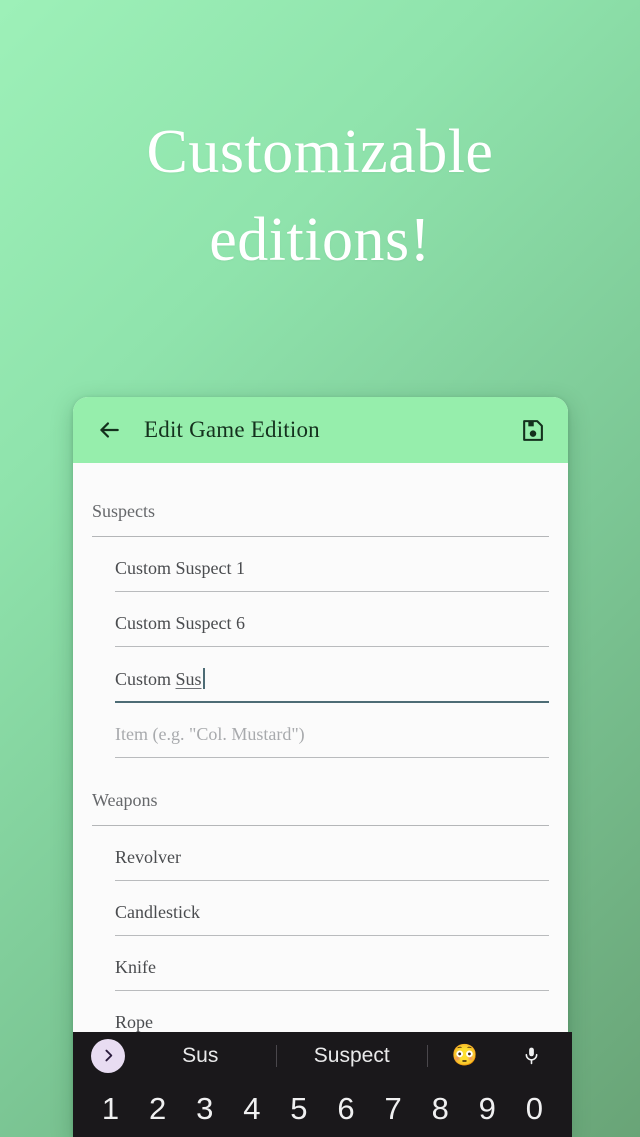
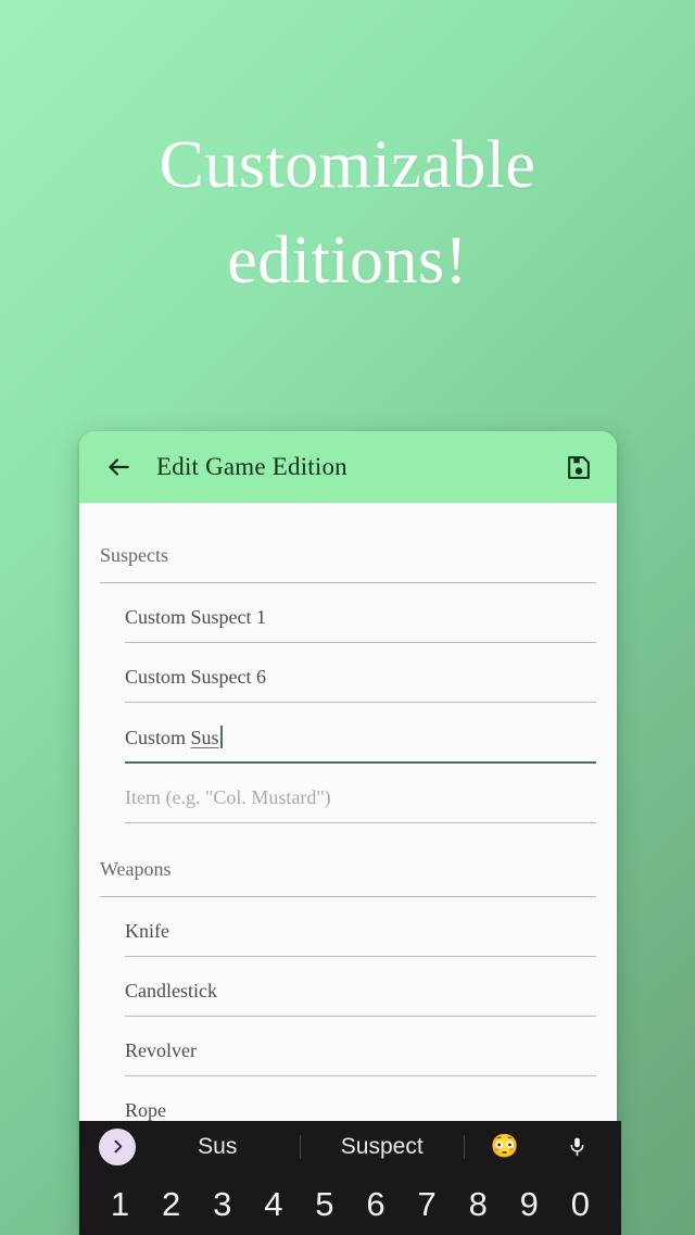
  Customizable
  editions!
  Edit Game Edition
  Suspects
  Custom Suspect 1
  Custom Suspect 6
  Custom Sus
  Item (e.g. "Col. Mustard")
  Weapons
- Revolver
+ Knife
  Candlestick
- Knife
+ Revolver
  Rope
  Sus
  Suspect
  😳
  1
  2
  3
  4
  5
  6
  7
  8
  9
  0
